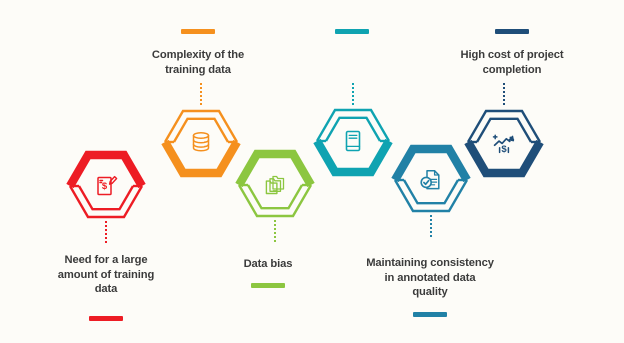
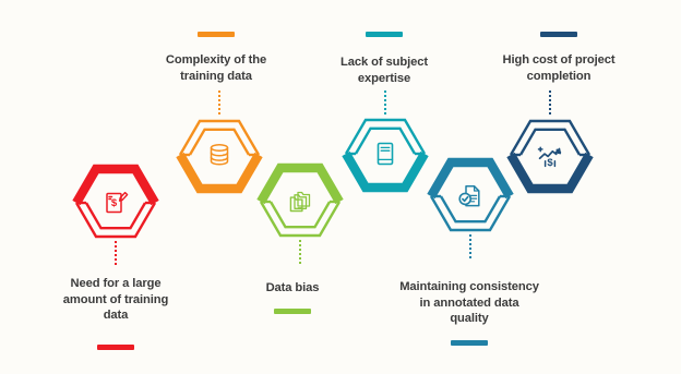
  $
  Need for a large
  amount of training
  data
  Complexity of the
  training data
  Data bias
+ Lack of subject
+ expertise
  Maintaining consistency
  in annotated data
  quality
  $
  High cost of project
  completion
